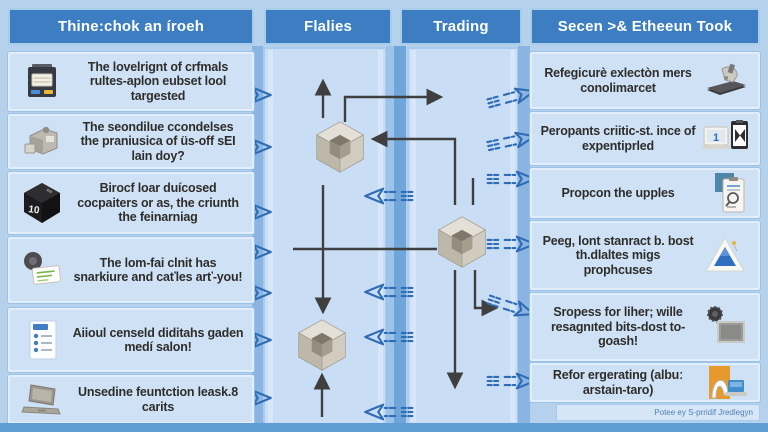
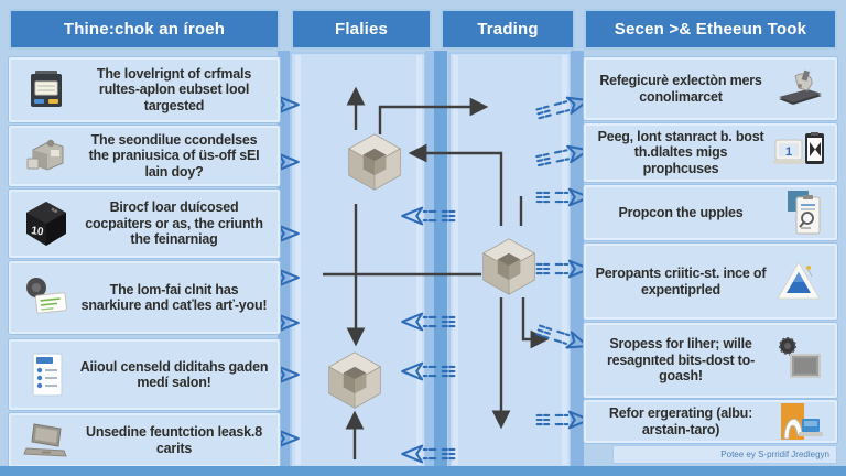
  Thine:chok an íroeh
  Flalies
  Trading
  Secen >& Etheeun Took
  The lovelrignt of crfmals rultes-aplon eubset lool targested
  The seondilue ccondelses the praniusica of üs-off sEI lain doy?
  Birocf loar duícosed cocpaiters or as, the criunth the feinarniag
  The lom-fai clnit has snarkiure and caťles arť-you!
  Aiioul censeld diditahs gaden medí salon!
  Unsedine feuntction leask.8 carits
  Refegicurè exlectòn mers conolimarcet
- Peropants criitic-st. ince of expentiprled
+ Peeg, lont stanract b. bost th.dlaltes migs prophcuses
  1
  Propcon the upples
- Peeg, lont stanract b. bost th.dlaltes migs prophcuses
+ Peropants criitic-st. ince of expentiprled
  Sropess for liher; wille resagnıted bits-dost to-goash!
  Refor ergerating (albuː arstain-taro)
  Potee ey S-prridif Jredlegyn
